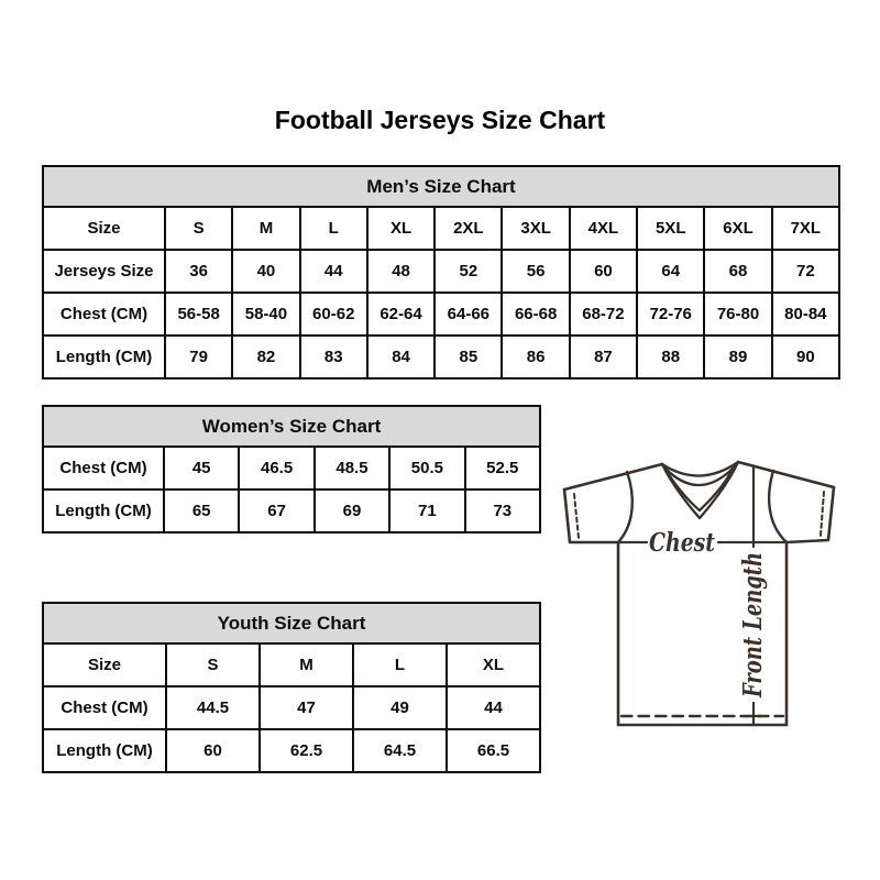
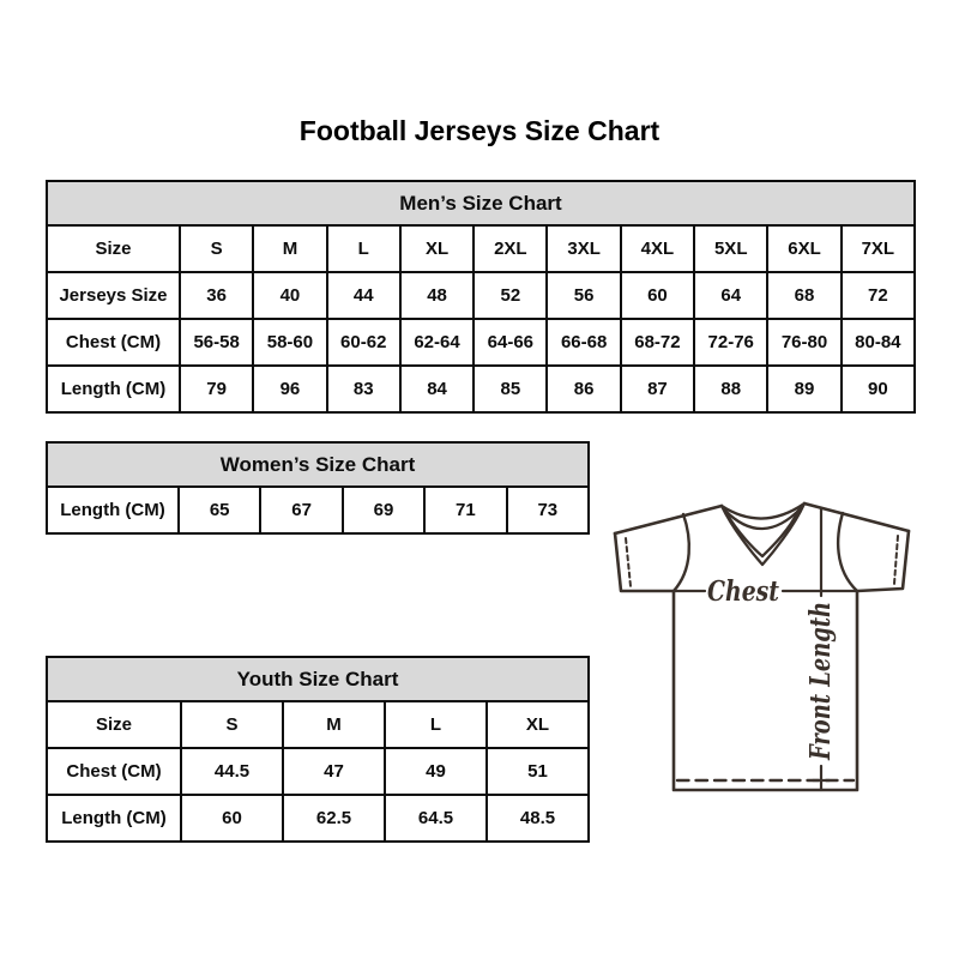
  Football Jerseys Size Chart
  Men’s Size Chart
  Size	S	M	L	XL	2XL	3XL	4XL	5XL	6XL	7XL
  Jerseys Size	36	40	44	48	52	56	60	64	68	72
- Chest (CM)	56-58	58-40	60-62	62-64	64-66	66-68	68-72	72-76	76-80	80-84
+ Chest (CM)	56-58	58-60	60-62	62-64	64-66	66-68	68-72	72-76	76-80	80-84
- Length (CM)	79	82	83	84	85	86	87	88	89	90
+ Length (CM)	79	96	83	84	85	86	87	88	89	90
  Women’s Size Chart
- Chest (CM)	45	46.5	48.5	50.5	52.5
  Length (CM)	65	67	69	71	73
  Youth Size Chart
  Size	S	M	L	XL
- Chest (CM)	44.5	47	49	44
+ Chest (CM)	44.5	47	49	51
- Length (CM)	60	62.5	64.5	66.5
+ Length (CM)	60	62.5	64.5	48.5
  Chest
